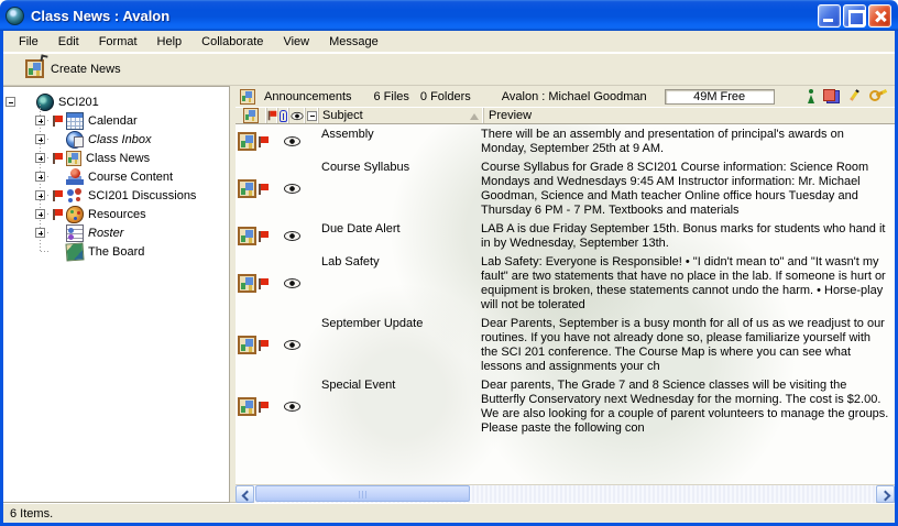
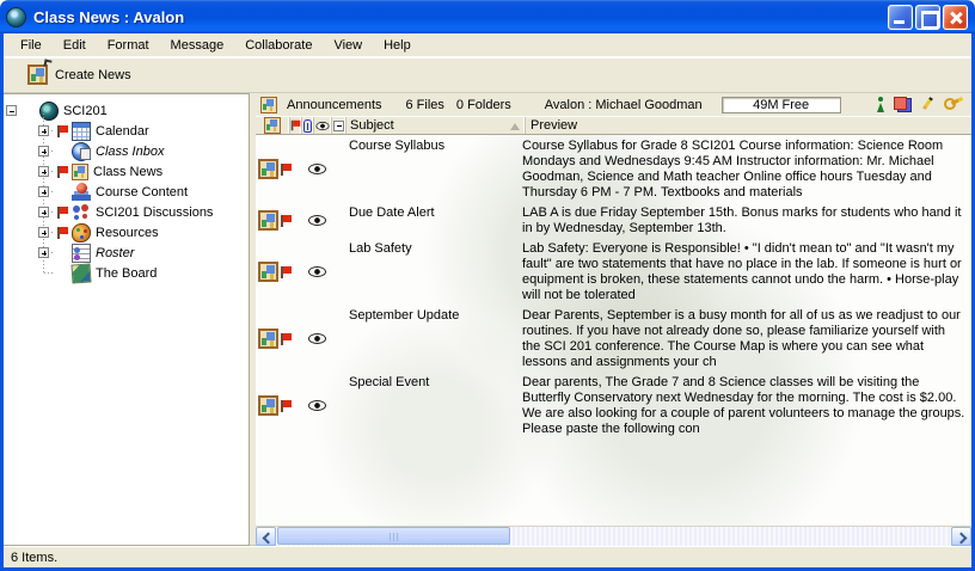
  Class News : Avalon
  File
  Edit
  Format
- Help
+ Message
  Collaborate
  View
- Message
+ Help
  Create News
  SCI201
  Calendar
  Class Inbox
  Class News
  Course Content
  SCI201 Discussions
  Resources
  Roster
  The Board
  Announcements
  6 Files
  0 Folders
  Avalon : Michael Goodman
  49M Free
  Subject
  Preview
- Assembly
- There will be an assembly and presentation of principal's awards on Monday, September 25th at 9 AM.
  Course Syllabus
  Course Syllabus for Grade 8 SCI201 Course information: Science Room Mondays and Wednesdays 9:45 AM Instructor information: Mr. Michael Goodman, Science and Math teacher Online office hours Tuesday and Thursday 6 PM - 7 PM. Textbooks and materials
  Due Date Alert
  LAB A is due Friday September 15th. Bonus marks for students who hand it in by Wednesday, September 13th.
  Lab Safety
  Lab Safety: Everyone is Responsible! • "I didn't mean to" and "It wasn't my fault" are two statements that have no place in the lab. If someone is hurt or equipment is broken, these statements cannot undo the harm. • Horse-play will not be tolerated
  September Update
  Dear Parents, September is a busy month for all of us as we readjust to our routines. If you have not already done so, please familiarize yourself with the SCI 201 conference. The Course Map is where you can see what lessons and assignments your ch
  Special Event
  Dear parents, The Grade 7 and 8 Science classes will be visiting the Butterfly Conservatory next Wednesday for the morning. The cost is $2.00. We are also looking for a couple of parent volunteers to manage the groups. Please paste the following con
  6 Items.
